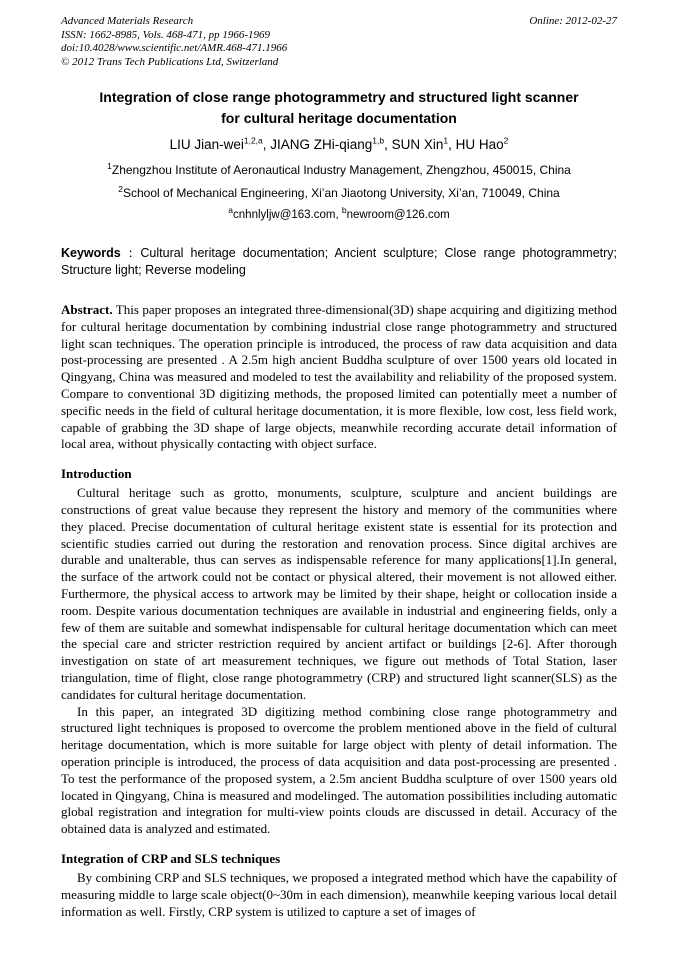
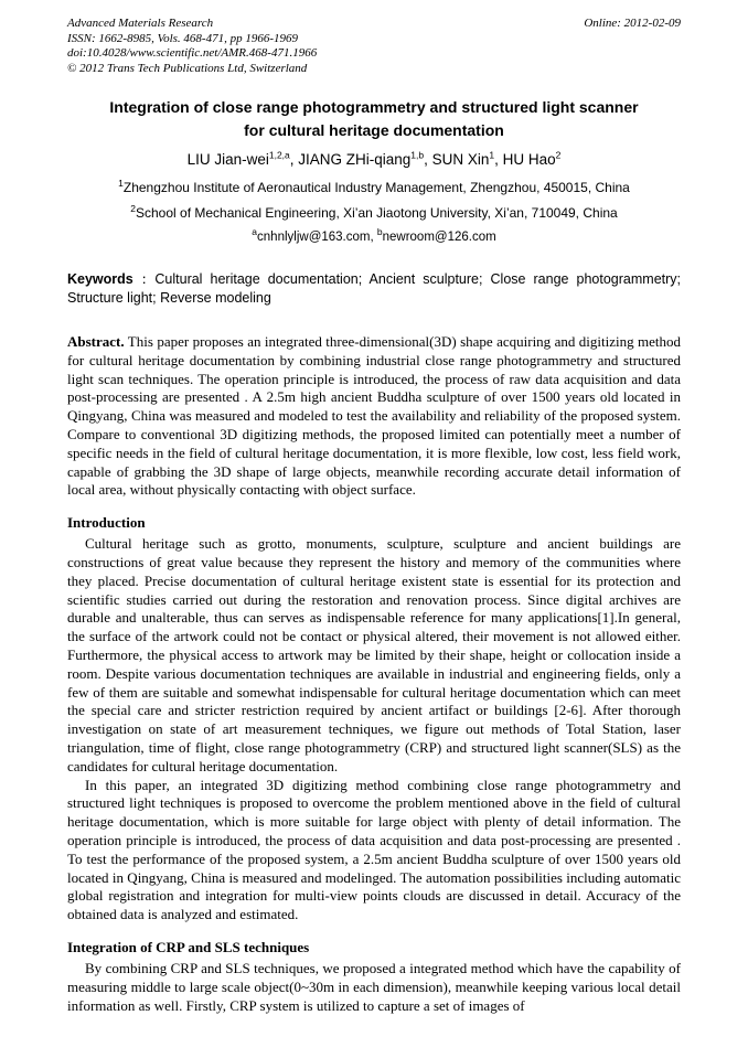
  Advanced Materials Research
  ISSN: 1662-8985, Vols. 468-471, pp 1966-1969
  doi:10.4028/www.scientific.net/AMR.468-471.1966
  © 2012 Trans Tech Publications Ltd, Switzerland
- Online: 2012-02-27
+ Online: 2012-02-09
  Integration of close range photogrammetry and structured light scanner
  for cultural heritage documentation
  LIU Jian-wei1,2,a, JIANG ZHi-qiang1,b, SUN Xin1, HU Hao2
  1Zhengzhou Institute of Aeronautical Industry Management, Zhengzhou, 450015, China
  2School of Mechanical Engineering, Xi’an Jiaotong University, Xi’an, 710049, China
  acnhnlyljw@163.com, bnewroom@126.com
  Keywords：Cultural heritage documentation; Ancient sculpture; Close range photogrammetry; Structure light; Reverse modeling
  Abstract. This paper proposes an integrated three-dimensional(3D) shape acquiring and digitizing method for cultural heritage documentation by combining industrial close range photogrammetry and structured light scan techniques. The operation principle is introduced, the process of raw data acquisition and data post-processing are presented . A 2.5m high ancient Buddha sculpture of over 1500 years old located in Qingyang, China was measured and modeled to test the availability and reliability of the proposed system. Compare to conventional 3D digitizing methods, the proposed limited can potentially meet a number of specific needs in the field of cultural heritage documentation, it is more flexible, low cost, less field work, capable of grabbing the 3D shape of large objects, meanwhile recording accurate detail information of local area, without physically contacting with object surface.
  Introduction
  Cultural heritage such as grotto, monuments, sculpture, sculpture and ancient buildings are constructions of great value because they represent the history and memory of the communities where they placed. Precise documentation of cultural heritage existent state is essential for its protection and scientific studies carried out during the restoration and renovation process. Since digital archives are durable and unalterable, thus can serves as indispensable reference for many applications[1].In general, the surface of the artwork could not be contact or physical altered, their movement is not allowed either. Furthermore, the physical access to artwork may be limited by their shape, height or collocation inside a room. Despite various documentation techniques are available in industrial and engineering fields, only a few of them are suitable and somewhat indispensable for cultural heritage documentation which can meet the special care and stricter restriction required by ancient artifact or buildings [2-6]. After thorough investigation on state of art measurement techniques, we figure out methods of Total Station, laser triangulation, time of flight, close range photogrammetry (CRP) and structured light scanner(SLS) as the candidates for cultural heritage documentation.
  In this paper, an integrated 3D digitizing method combining close range photogrammetry and structured light techniques is proposed to overcome the problem mentioned above in the field of cultural heritage documentation, which is more suitable for large object with plenty of detail information. The operation principle is introduced, the process of data acquisition and data post-processing are presented . To test the performance of the proposed system, a 2.5m ancient Buddha sculpture of over 1500 years old located in Qingyang, China is measured and modelinged. The automation possibilities including automatic global registration and integration for multi-view points clouds are discussed in detail. Accuracy of the obtained data is analyzed and estimated.
  Integration of CRP and SLS techniques
  By combining CRP and SLS techniques, we proposed a integrated method which have the capability of measuring middle to large scale object(0~30m in each dimension), meanwhile keeping various local detail information as well. Firstly, CRP system is utilized to capture a set of images of
